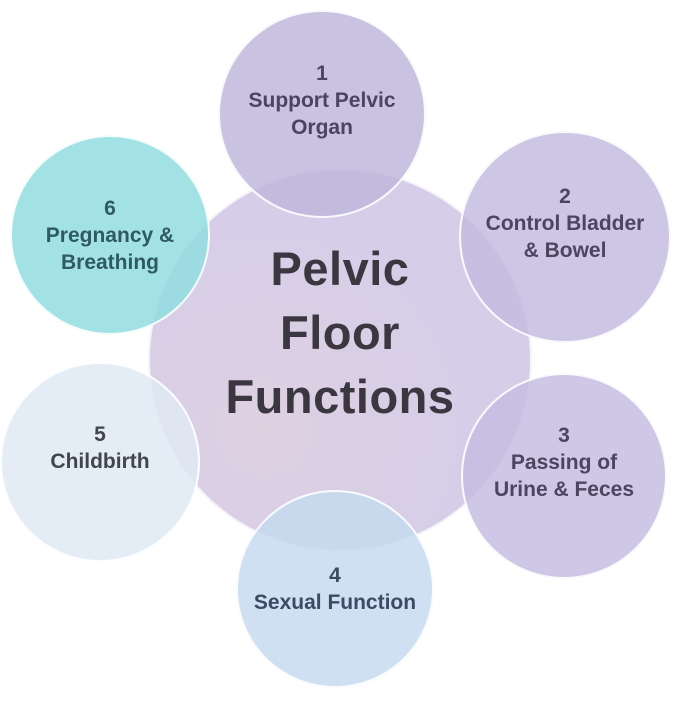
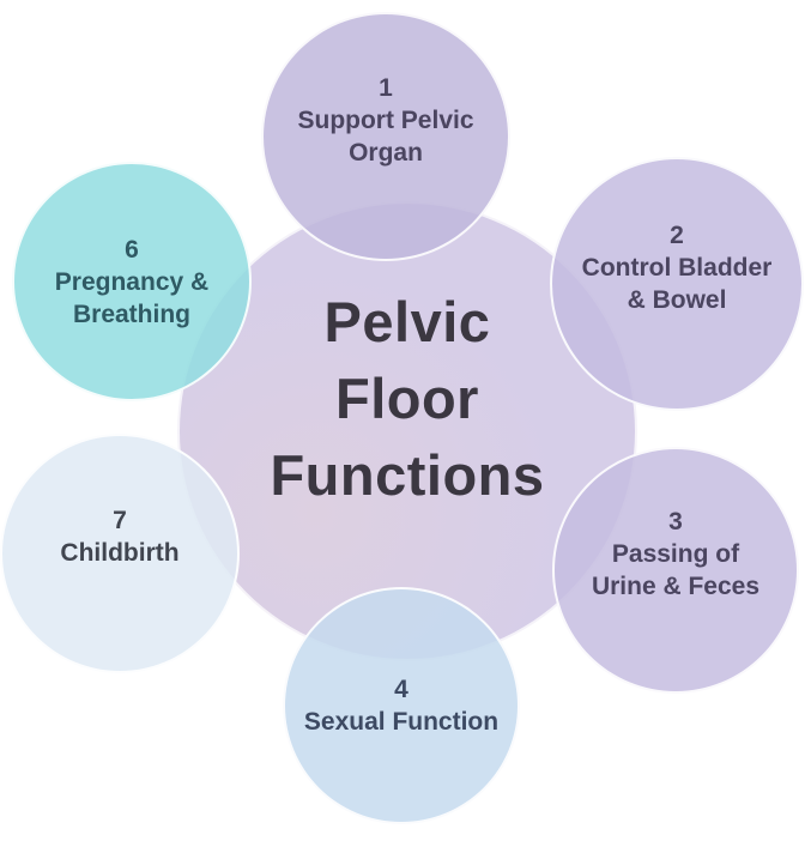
  Pelvic
  Floor
  Functions
  1
  Support Pelvic
  Organ
  2
  Control Bladder
  & Bowel
  3
  Passing of
  Urine & Feces
  4
  Sexual Function
- 5
+ 7
  Childbirth
  6
  Pregnancy &
  Breathing
